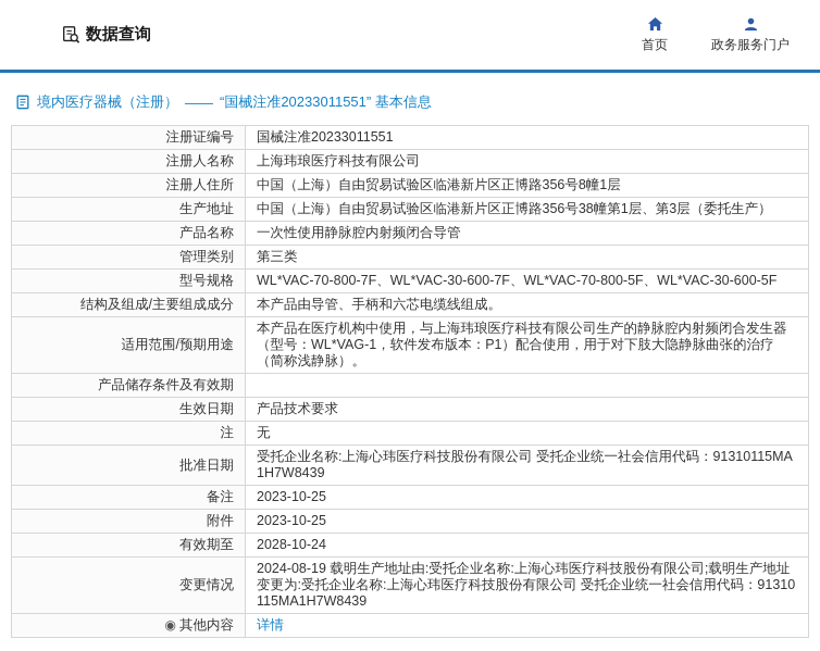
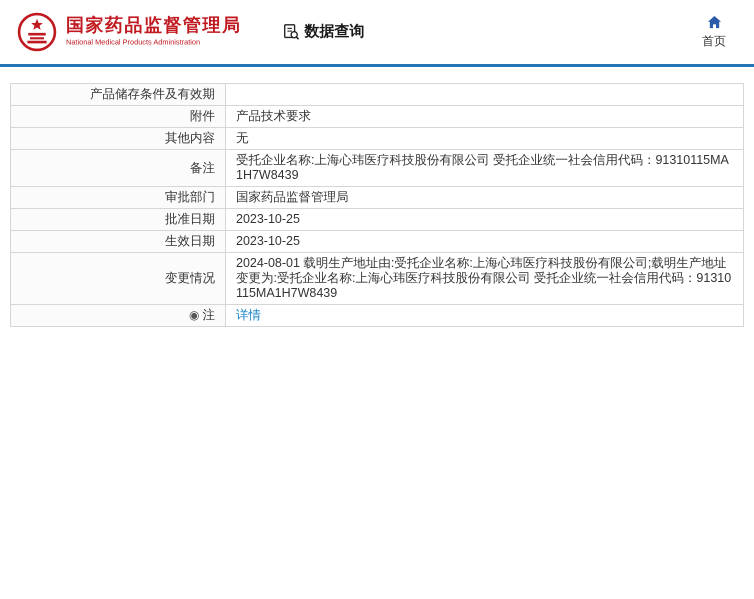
+ 国家药品监督管理局
+ National Medical Products Administration
  数据查询
  首页
- 政务服务门户
- 境内医疗器械（注册）
- ——
- “国械注准20233011551” 基本信息
- 注册证编号	国械注准20233011551
- 注册人名称	上海玮琅医疗科技有限公司
- 注册人住所	中国（上海）自由贸易试验区临港新片区正博路356号8幢1层
- 生产地址	中国（上海）自由贸易试验区临港新片区正博路356号38幢第1层、第3层（委托生产）
- 产品名称	一次性使用静脉腔内射频闭合导管
- 管理类别	第三类
- 型号规格	WL*VAC-70-800-7F、WL*VAC-30-600-7F、WL*VAC-70-800-5F、WL*VAC-30-600-5F
- 结构及组成/主要组成成分	本产品由导管、手柄和六芯电缆线组成。
- 适用范围/预期用途	本产品在医疗机构中使用，与上海玮琅医疗科技有限公司生产的静脉腔内射频闭合发生器（型号：WL*VAG-1，软件发布版本：P1）配合使用，用于对下肢大隐静脉曲张的治疗（简称浅静脉）。
  产品储存条件及有效期
- 生效日期	产品技术要求
+ 附件	产品技术要求
- 注	无
+ 其他内容	无
- 批准日期	受托企业名称:上海心玮医疗科技股份有限公司 受托企业统一社会信用代码：91310115MA1H7W8439
+ 备注	受托企业名称:上海心玮医疗科技股份有限公司 受托企业统一社会信用代码：91310115MA1H7W8439
+ 审批部门	国家药品监督管理局
- 备注	2023-10-25
+ 批准日期	2023-10-25
- 附件	2023-10-25
+ 生效日期	2023-10-25
- 有效期至	2028-10-24
- 变更情况	2024-08-19 载明生产地址由:受托企业名称:上海心玮医疗科技股份有限公司;载明生产地址变更为:受托企业名称:上海心玮医疗科技股份有限公司 受托企业统一社会信用代码：91310115MA1H7W8439
+ 变更情况	2024-08-01 载明生产地址由:受托企业名称:上海心玮医疗科技股份有限公司;载明生产地址变更为:受托企业名称:上海心玮医疗科技股份有限公司 受托企业统一社会信用代码：91310115MA1H7W8439
- ◉ 其他内容	详情
+ ◉ 注	详情
